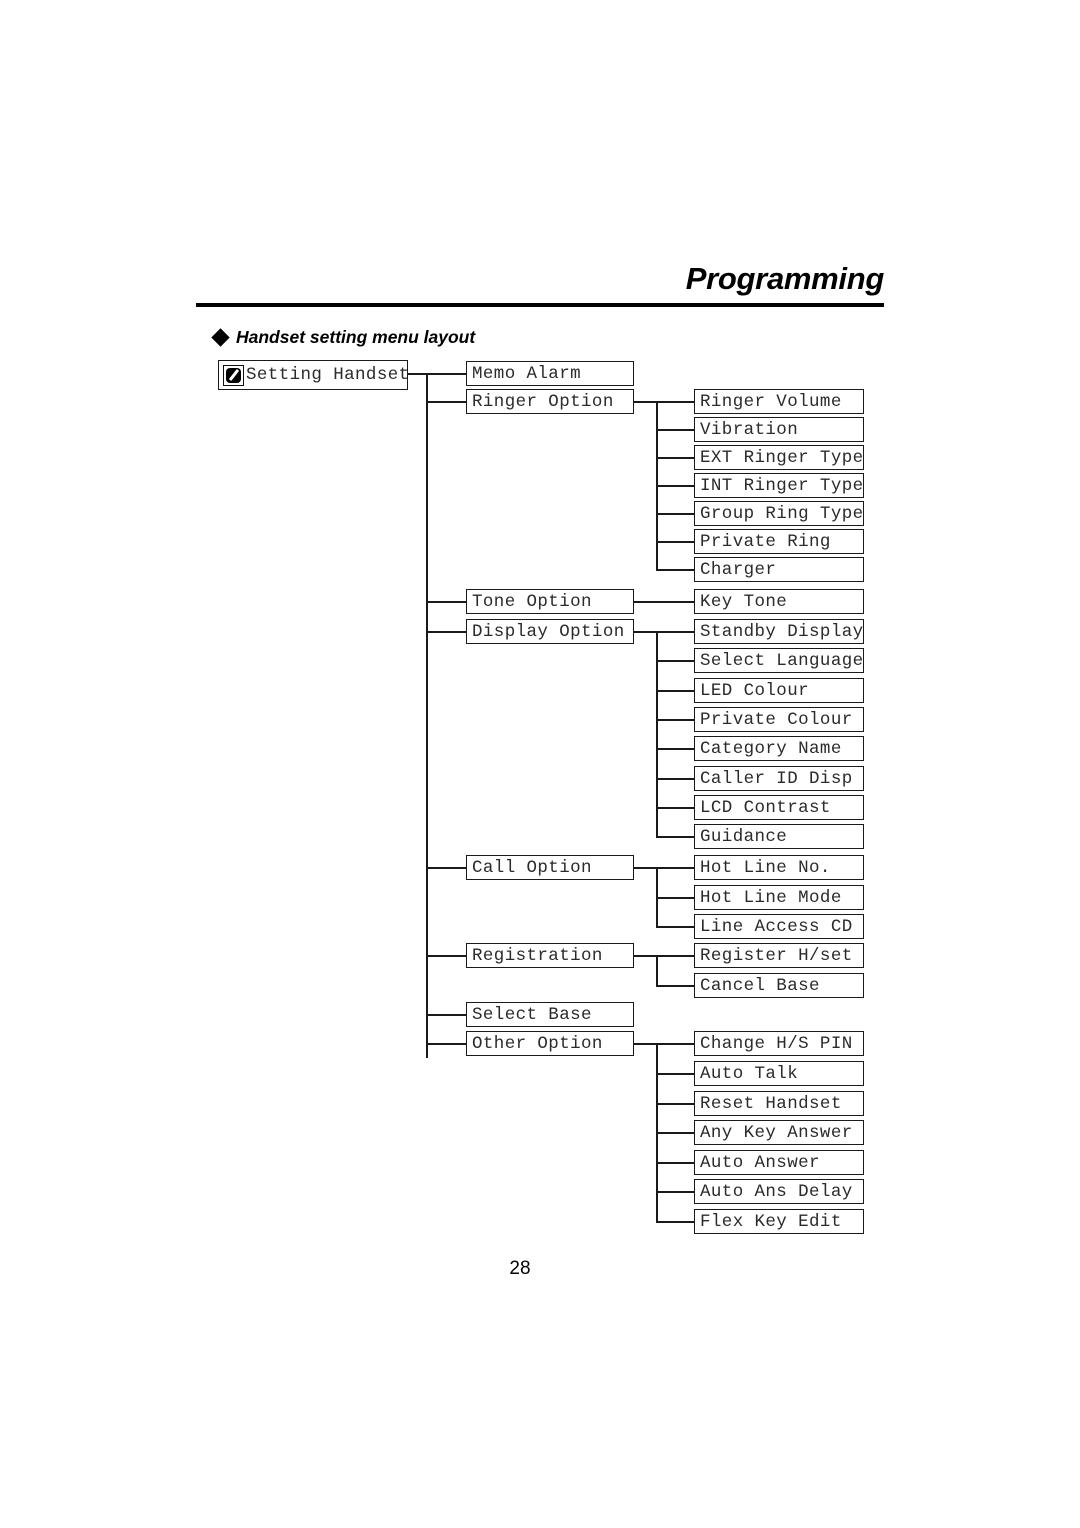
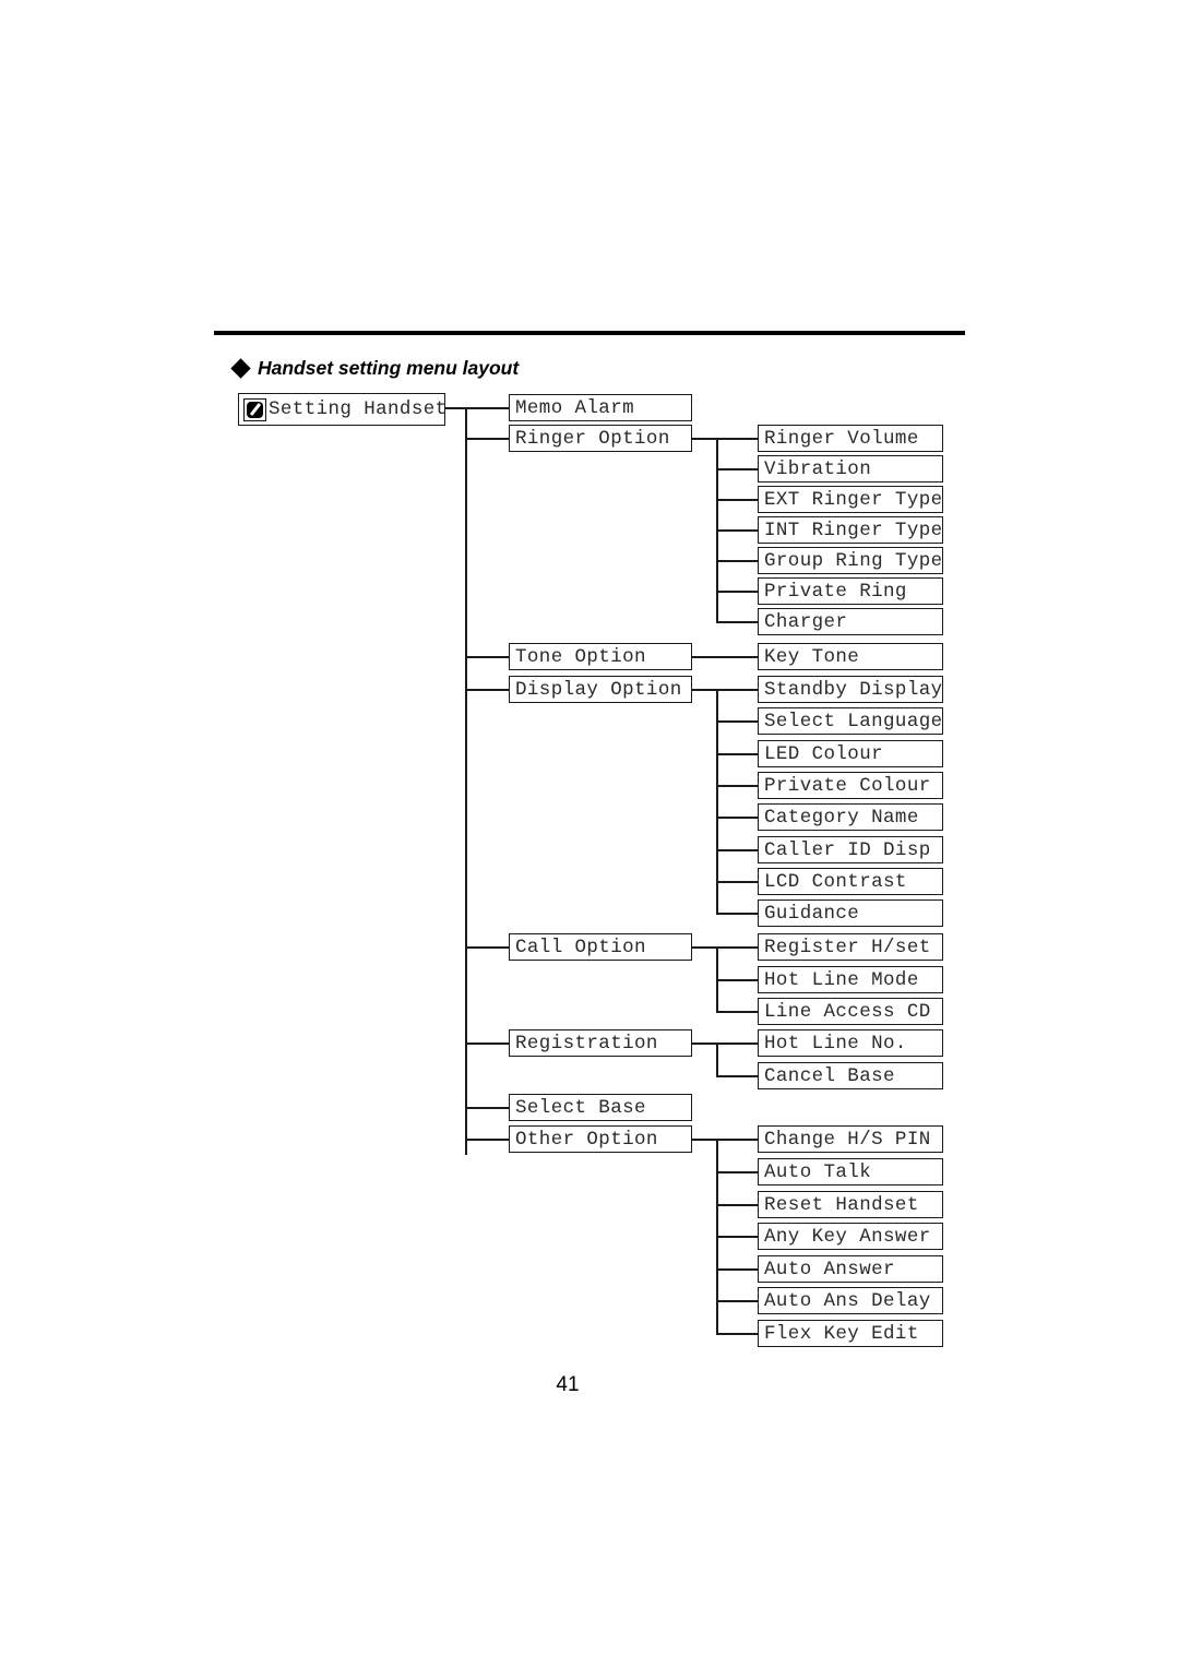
- Programming
  Handset setting menu layout
  Setting Handset
  Memo Alarm
  Ringer Option
  Tone Option
  Display Option
  Call Option
  Registration
  Select Base
  Other Option
  Ringer Volume
  Vibration
  EXT Ringer Type
  INT Ringer Type
  Group Ring Type
  Private Ring
  Charger
  Key Tone
  Standby Display
  Select Language
  LED Colour
  Private Colour
  Category Name
  Caller ID Disp
  LCD Contrast
  Guidance
- Hot Line No.
+ Register H/set
  Hot Line Mode
  Line Access CD
- Register H/set
+ Hot Line No.
  Cancel Base
  Change H/S PIN
  Auto Talk
  Reset Handset
  Any Key Answer
  Auto Answer
  Auto Ans Delay
  Flex Key Edit
- 28
+ 41
